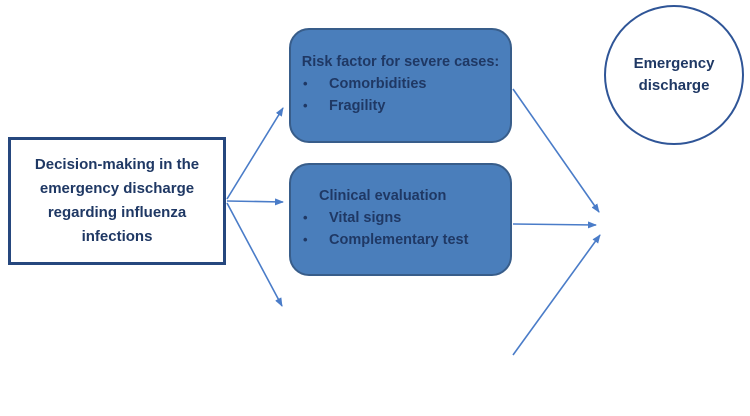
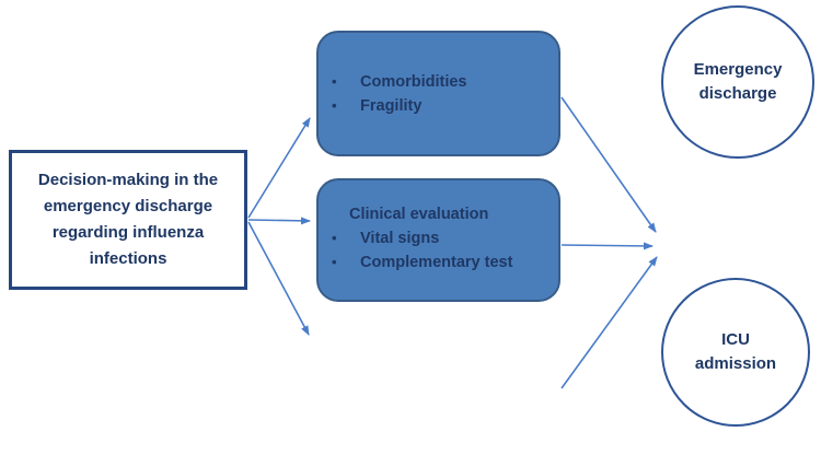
  Decision-making in the emergency discharge regarding influenza infections
- Risk factor for severe cases:
  •
  Comorbidities
  •
  Fragility
  Clinical evaluation
  •
  Vital signs
  •
  Complementary test
  Emergency discharge
+ ICU admission
